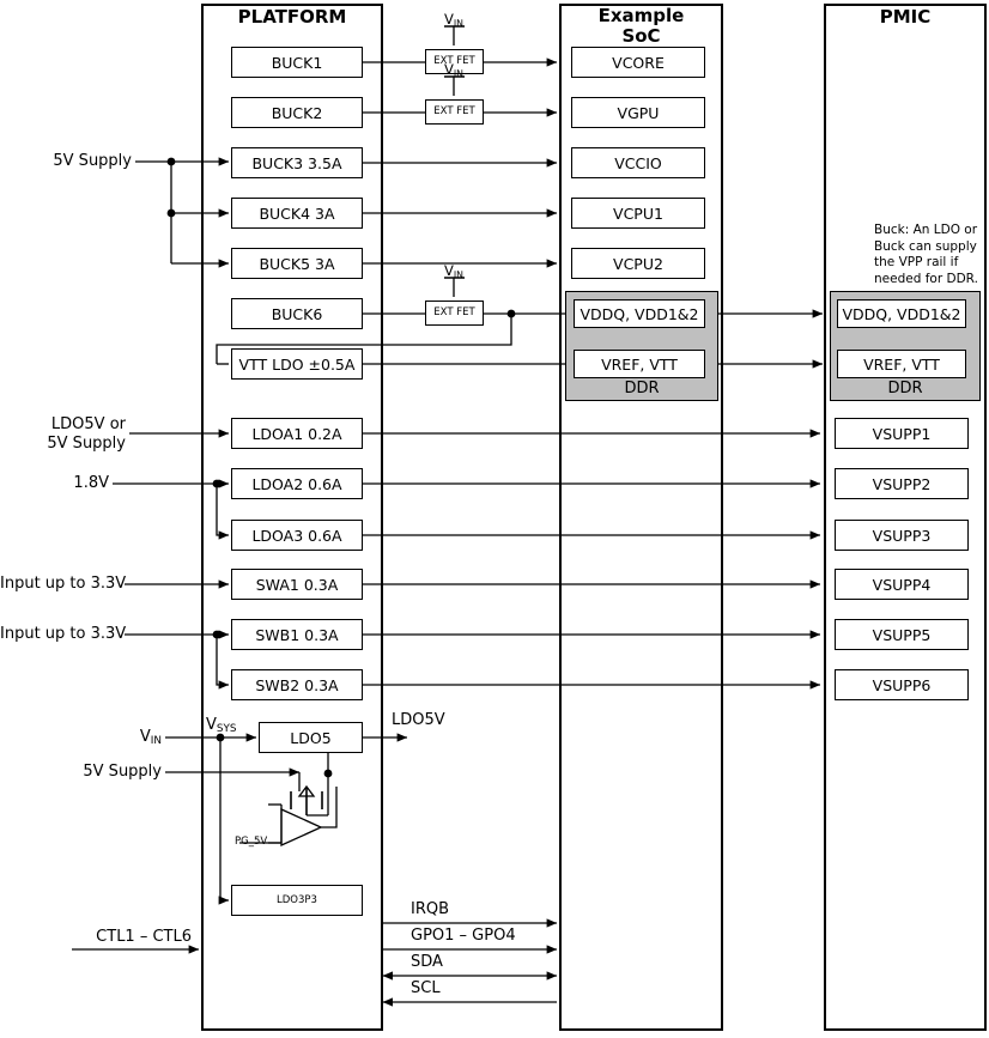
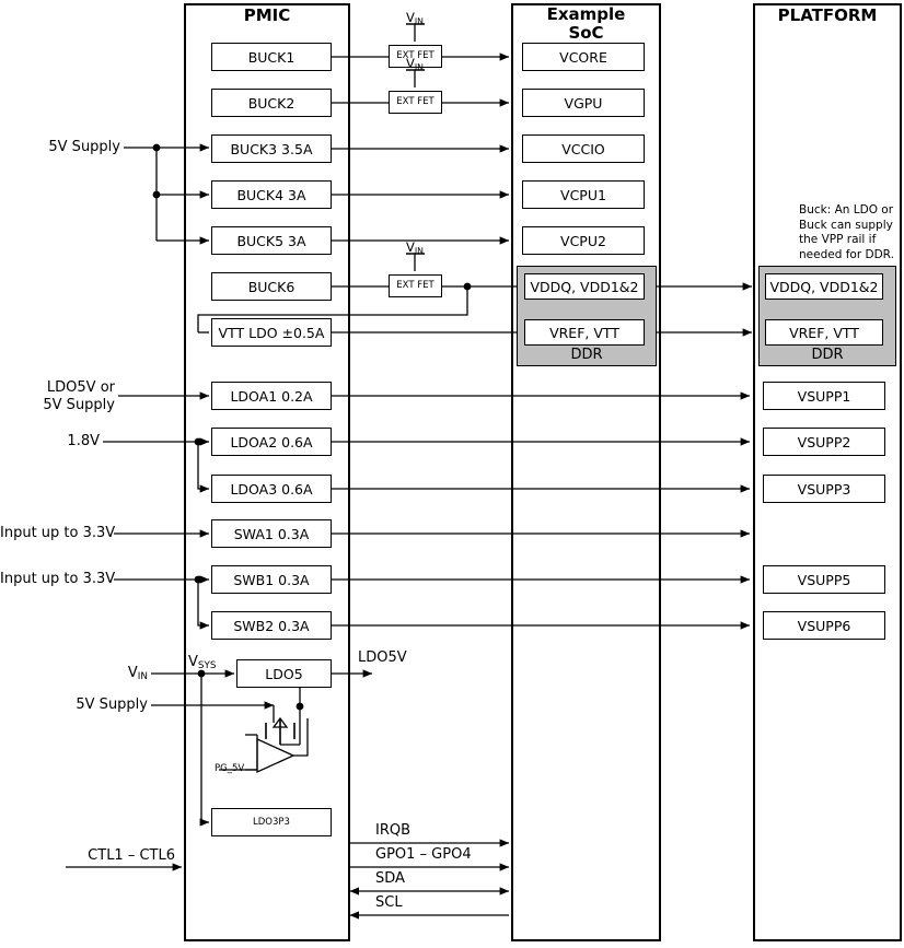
- PLATFORM
+ PMIC
  Example
  SoC
- PMIC
+ PLATFORM
  BUCK1
  BUCK2
  BUCK3 3.5A
  BUCK4 3A
  BUCK5 3A
  BUCK6
  VTT LDO ±0.5A
  LDOA1 0.2A
  LDOA2 0.6A
  LDOA3 0.6A
  SWA1 0.3A
  SWB1 0.3A
  SWB2 0.3A
  LDO5
  LDO3P3
  EXT FET
  EXT FET
  EXT FET
  VIN
  VIN
  VIN
  VCORE
  VGPU
  VCCIO
  VCPU1
  VCPU2
  VDDQ, VDD1&2
  VREF, VTT
  DDR
  VDDQ, VDD1&2
  VREF, VTT
  DDR
  Buck: An LDO or Buck can supply the VPP rail if needed for DDR.
  VSUPP1
  VSUPP2
  VSUPP3
- VSUPP4
  VSUPP5
  VSUPP6
  5V Supply
  LDO5V or
  5V Supply
  1.8V
  Input up to 3.3V
  Input up to 3.3V
  5V Supply
  CTL1 – CTL6
  VIN
  VSYS
  LDO5V
  PG_5V
  IRQB
  GPO1 – GPO4
  SDA
  SCL
